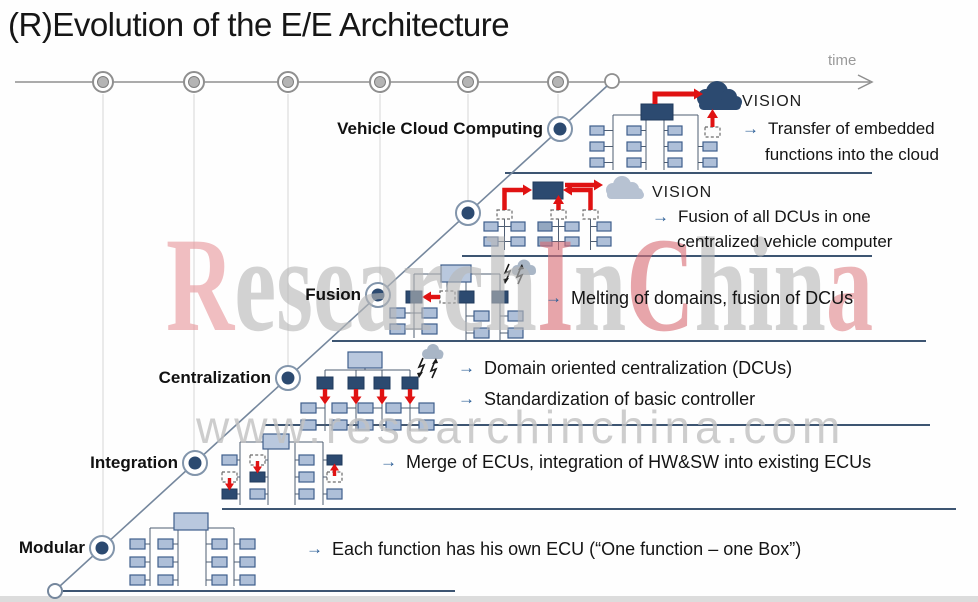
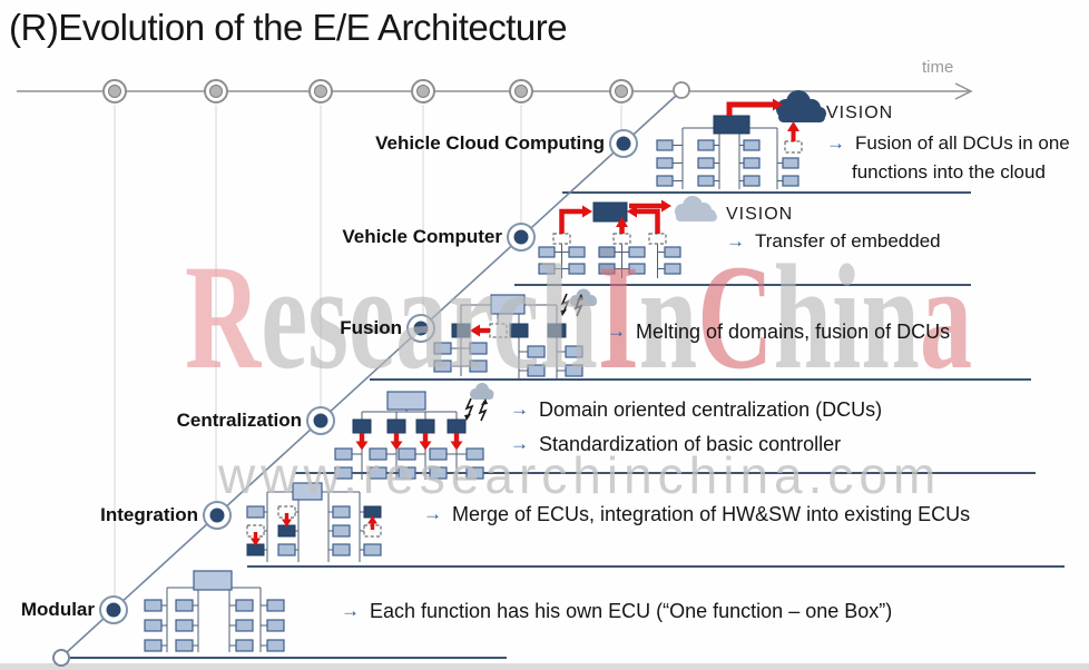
  (R)Evolution of the E/E Architecture
  time
  ResearchInChina
  www.researchinchina.com
  Vehicle Cloud Computing
+ Vehicle Computer
  Fusion
  Centralization
  Integration
  Modular
  VISION
  →
- Transfer of embedded
+ Fusion of all DCUs in one
  functions into the cloud
  VISION
  →
- Fusion of all DCUs in one
+ Transfer of embedded
- centralized vehicle computer
  →
  Melting of domains, fusion of DCUs
  →
  Domain oriented centralization (DCUs)
  →
  Standardization of basic controller
  →
  Merge of ECUs, integration of HW&SW into existing ECUs
  →
  Each function has his own ECU (“One function – one Box”)
